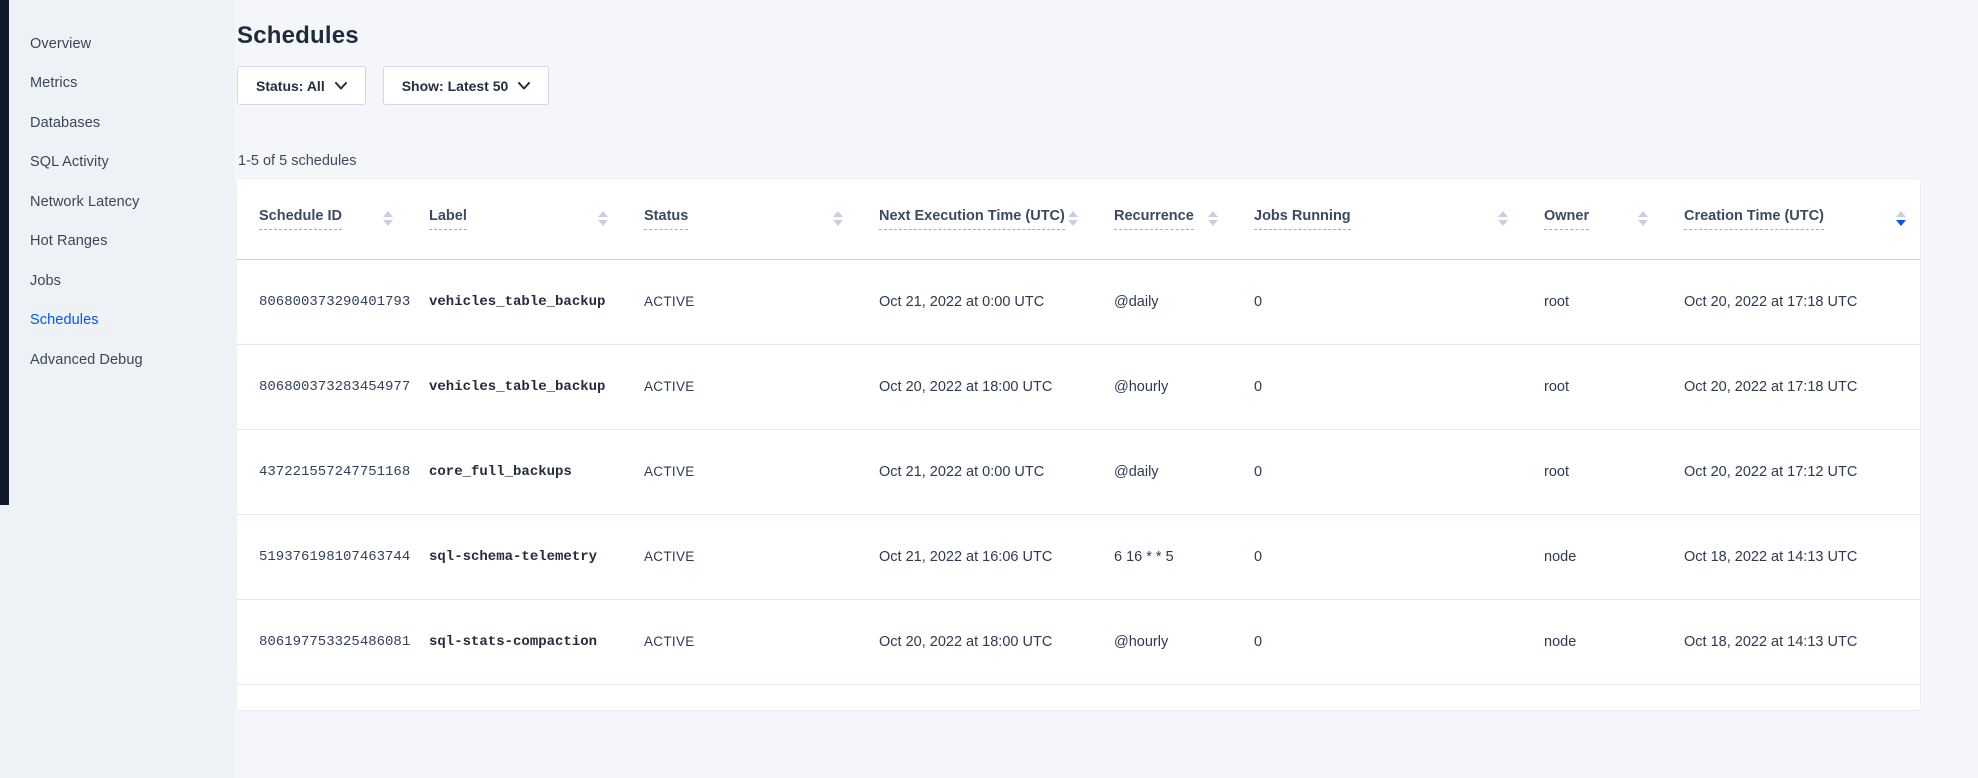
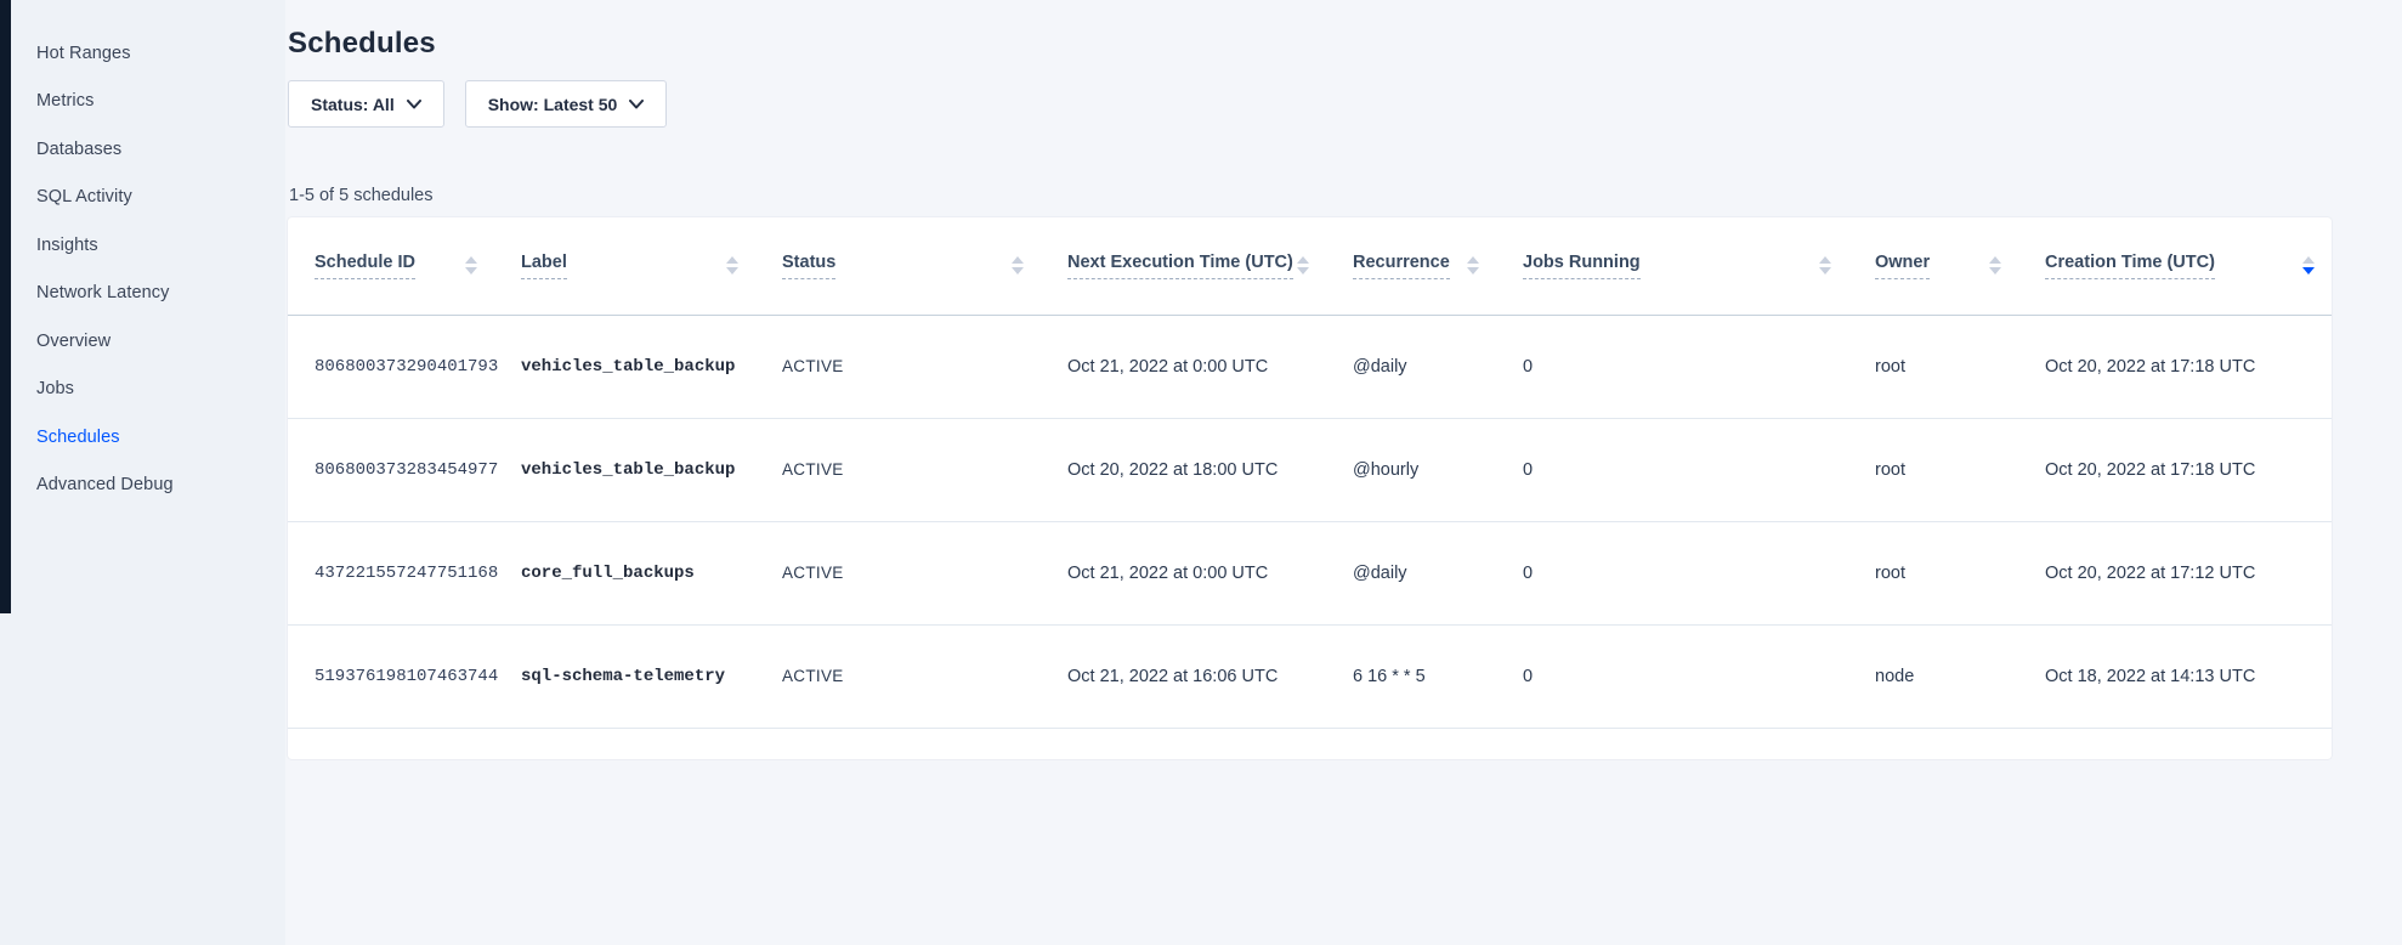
- Overview
+ Hot Ranges
  Metrics
  Databases
  SQL Activity
+ Insights
  Network Latency
- Hot Ranges
+ Overview
  Jobs
  Schedules
  Advanced Debug
  Schedules
  Status: All
  Show: Latest 50
  1-5 of 5 schedules
  Schedule ID	Label	Status	Next Execution Time (UTC)	Recurrence	Jobs Running	Owner	Creation Time (UTC)
  806800373290401793	vehicles_table_backup	ACTIVE	Oct 21, 2022 at 0:00 UTC	@daily	0	root	Oct 20, 2022 at 17:18 UTC
  806800373283454977	vehicles_table_backup	ACTIVE	Oct 20, 2022 at 18:00 UTC	@hourly	0	root	Oct 20, 2022 at 17:18 UTC
  437221557247751168	core_full_backups	ACTIVE	Oct 21, 2022 at 0:00 UTC	@daily	0	root	Oct 20, 2022 at 17:12 UTC
  519376198107463744	sql-schema-telemetry	ACTIVE	Oct 21, 2022 at 16:06 UTC	6 16 * * 5	0	node	Oct 18, 2022 at 14:13 UTC
- 806197753325486081	sql-stats-compaction	ACTIVE	Oct 20, 2022 at 18:00 UTC	@hourly	0	node	Oct 18, 2022 at 14:13 UTC
